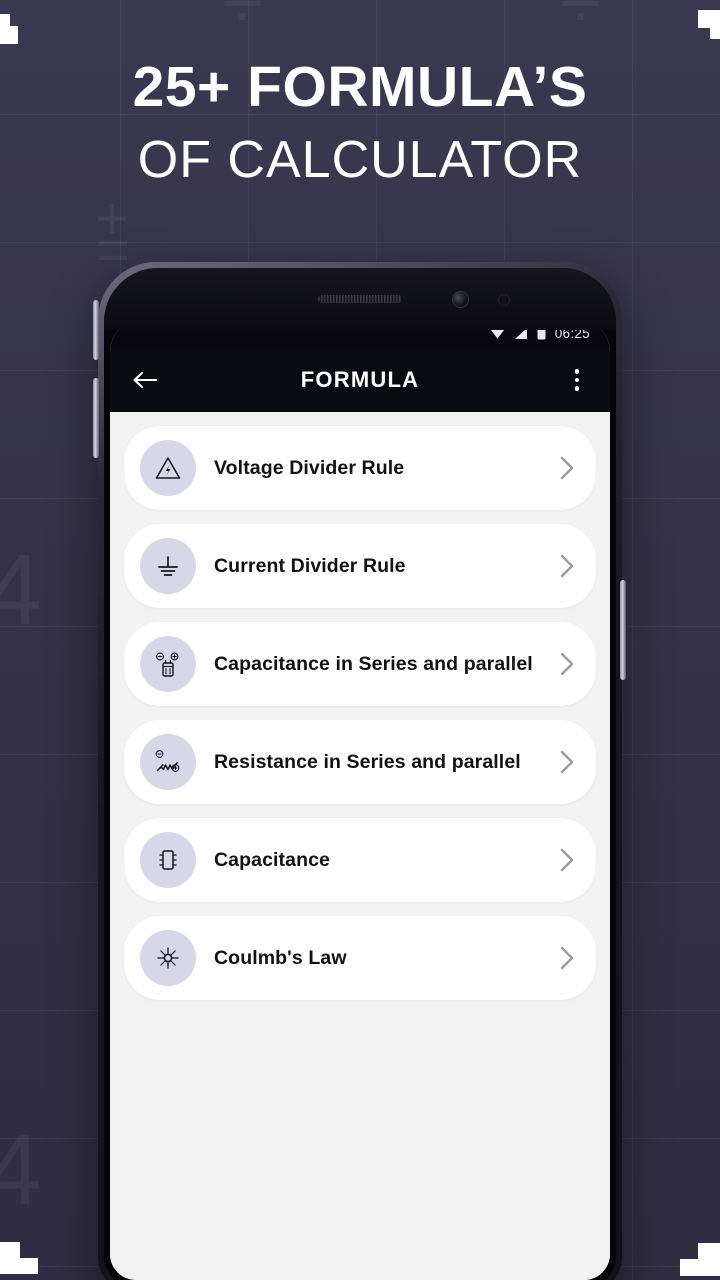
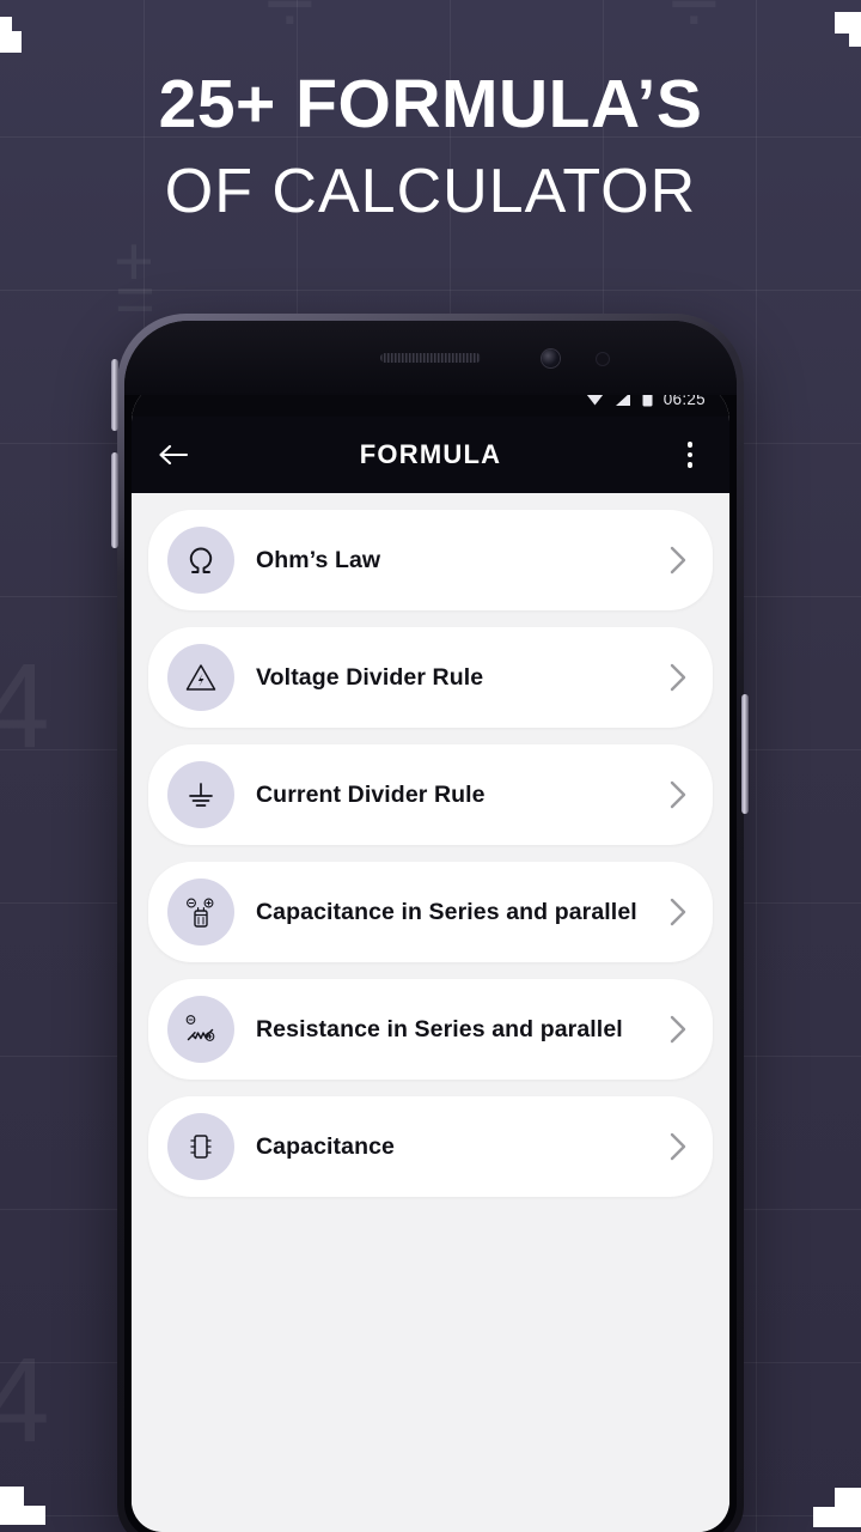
  +
  =
  25+ FORMULA’S
  OF CALCULATOR
  06:25
  FORMULA
+ Ohm’s Law
  Voltage Divider Rule
  Current Divider Rule
  Capacitance in Series and parallel
  Resistance in Series and parallel
  Capacitance
- Coulmb's Law
